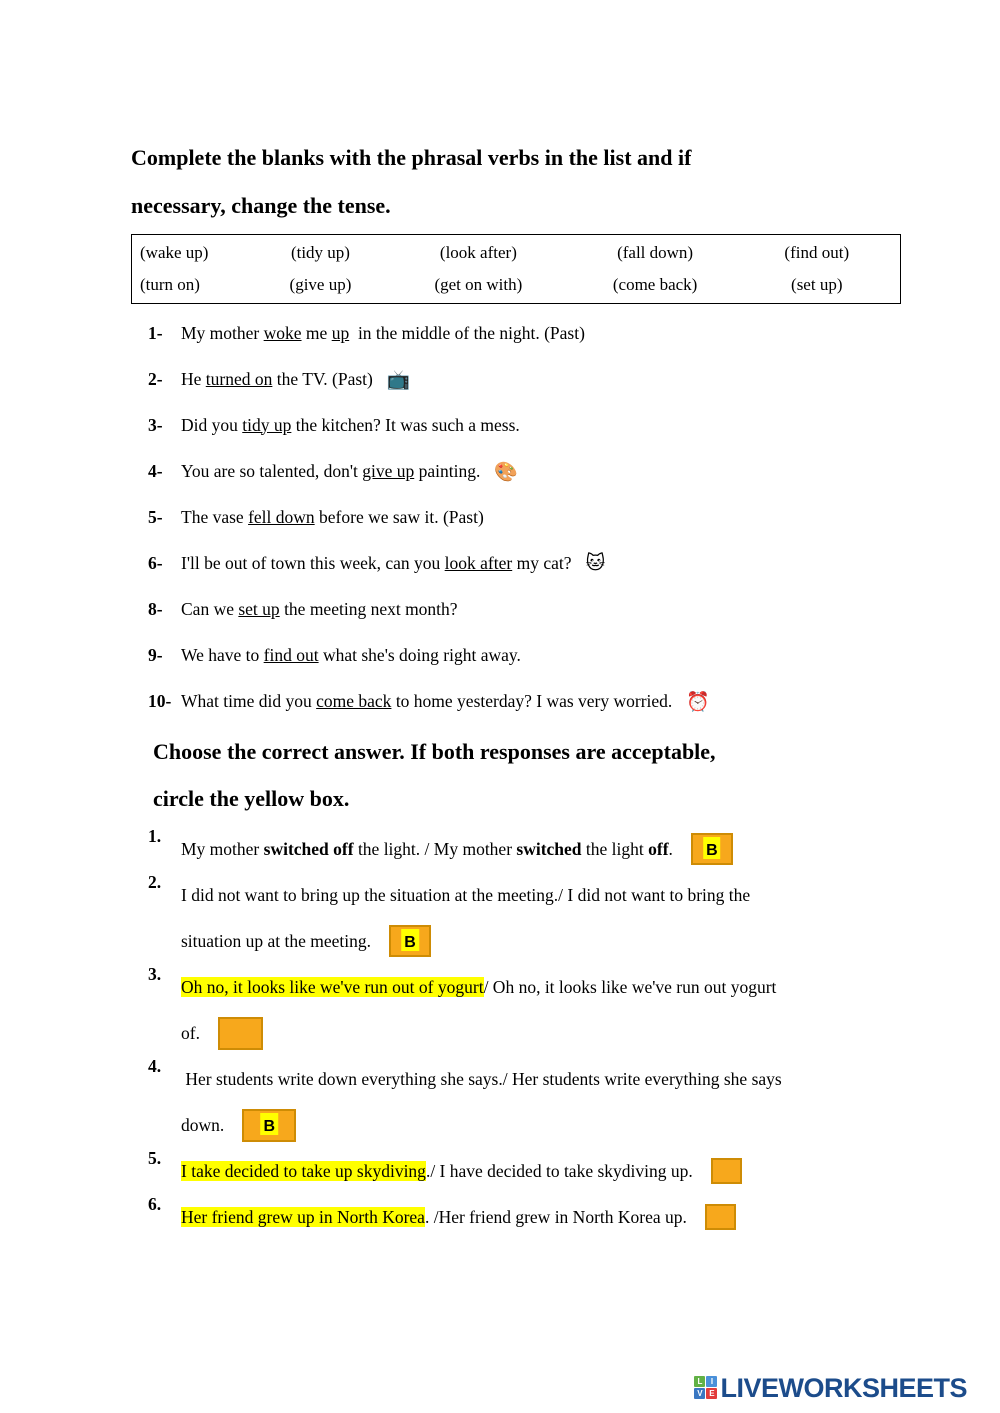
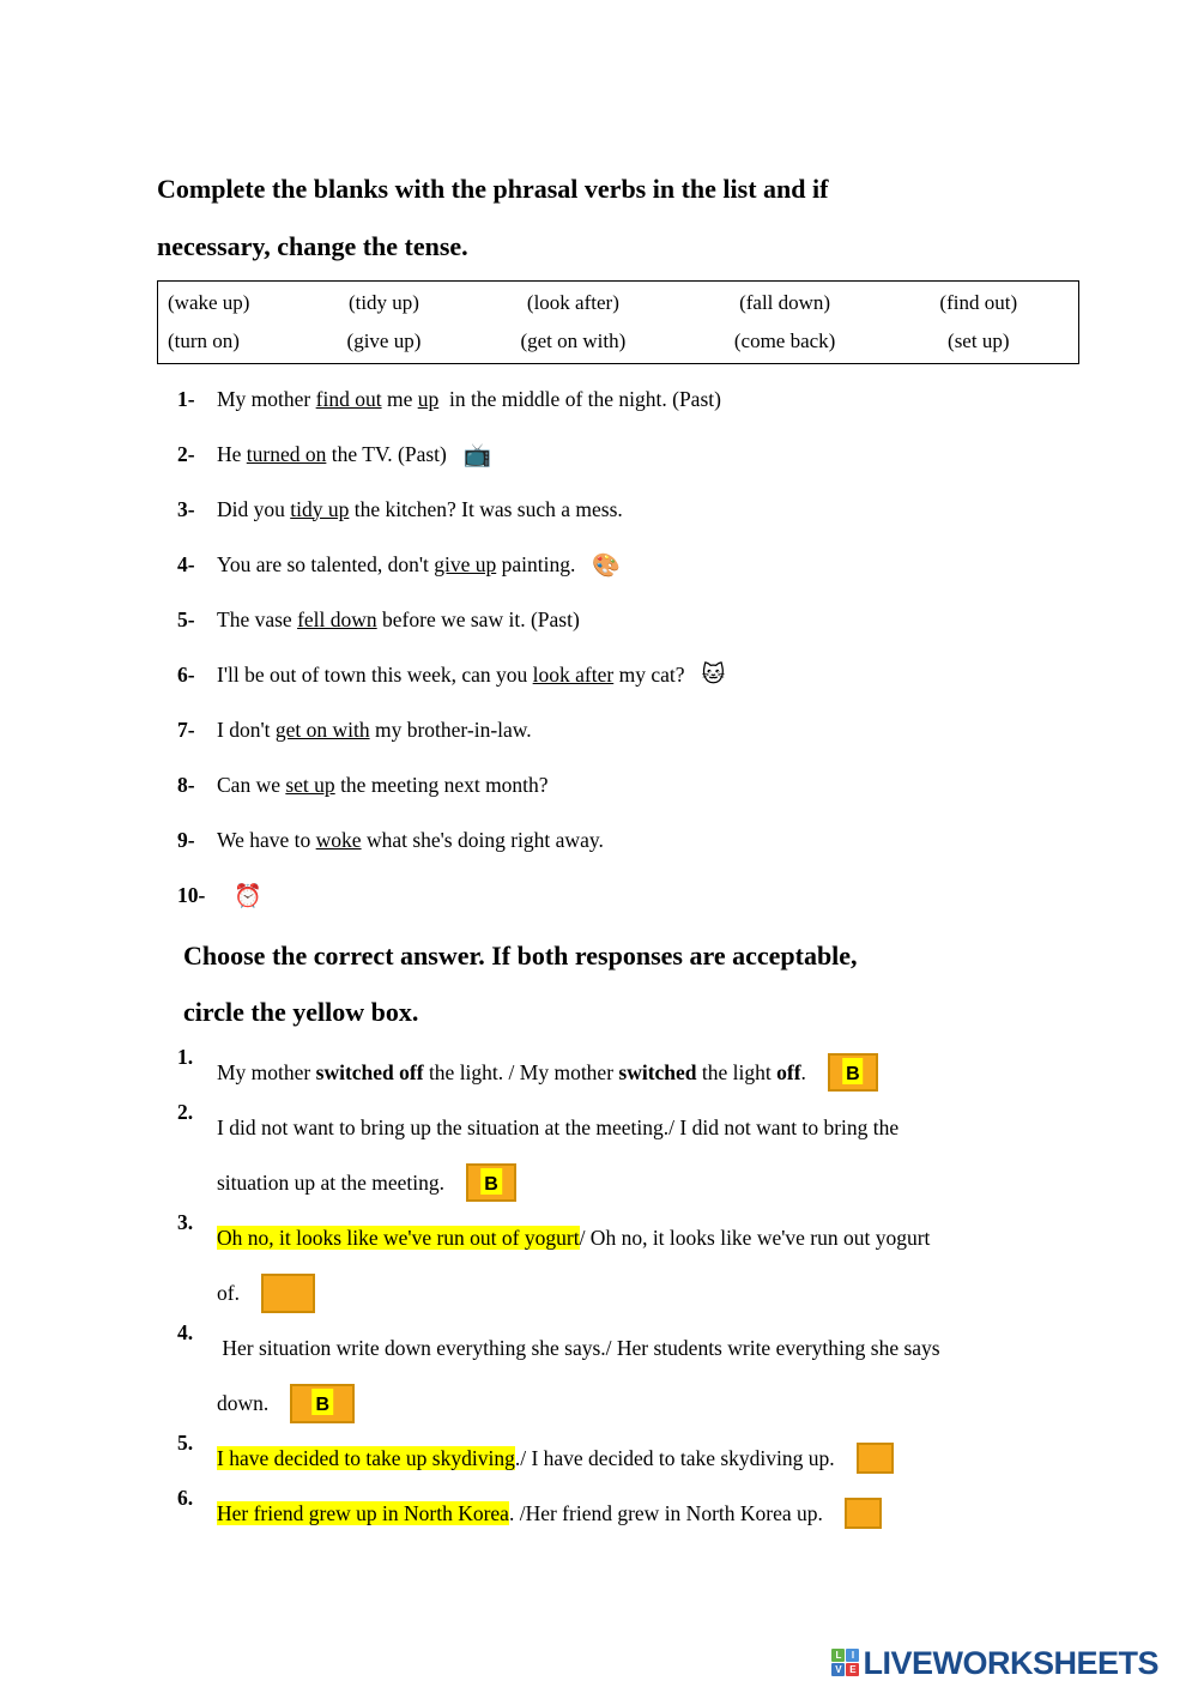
  Complete the blanks with the phrasal verbs in the list and if
  necessary, change the tense.
  (wake up)
  (tidy up)
  (look after)
  (fall down)
  (find out)
  (turn on)
  (give up)
  (get on with)
  (come back)
  (set up)
  1-
- My mother woke me up in the middle of the night. (Past)
+ My mother find out me up in the middle of the night. (Past)
  2-
  He turned on the TV. (Past)
  📺
  3-
  Did you tidy up the kitchen? It was such a mess.
  4-
  You are so talented, don't give up painting.
  🎨
  5-
  The vase fell down before we saw it. (Past)
  6-
  I'll be out of town this week, can you look after my cat?
  🐱
+ 7-
+ I don't get on with my brother-in-law.
  8-
  Can we set up the meeting next month?
  9-
- We have to find out what she's doing right away.
+ We have to woke what she's doing right away.
  10-
- What time did you come back to home yesterday? I was very worried.
  ⏰
  Choose the correct answer. If both responses are acceptable,
  circle the yellow box.
  1.
  My mother switched off the light. / My mother switched the light off.
  B
  2.
  I did not want to bring up the situation at the meeting./ I did not want to bring the
  situation up at the meeting.
  B
  3.
  Oh no, it looks like we've run out of yogurt/ Oh no, it looks like we've run out yogurt
  of.
  4.
- Her students write down everything she says./ Her students write everything she says
+ Her situation write down everything she says./ Her students write everything she says
  down.
  B
  5.
- I take decided to take up skydiving./ I have decided to take skydiving up.
+ I have decided to take up skydiving./ I have decided to take skydiving up.
  6.
  Her friend grew up in North Korea. /Her friend grew in North Korea up.
  L
  I
  V
  E
  LIVEWORKSHEETS
